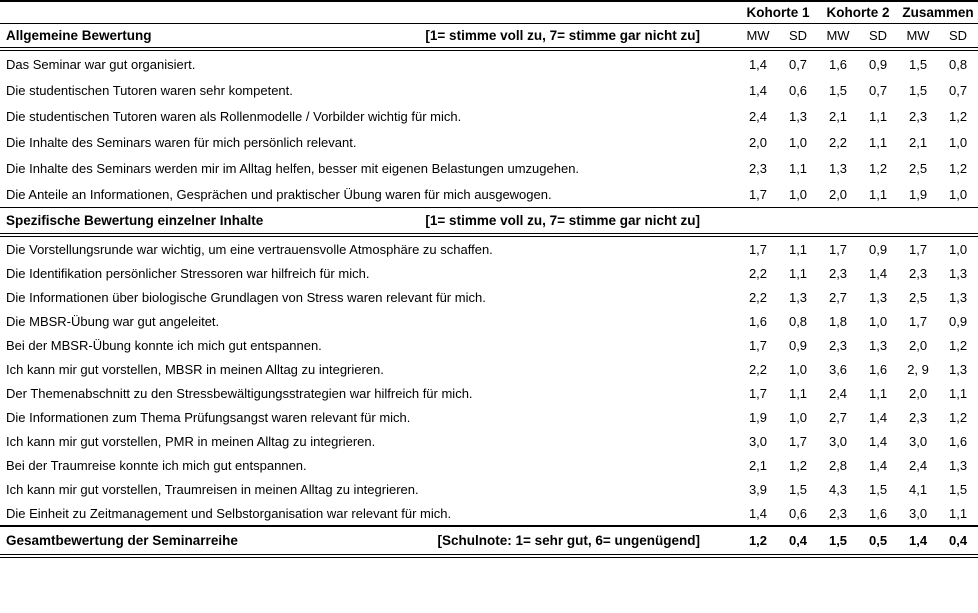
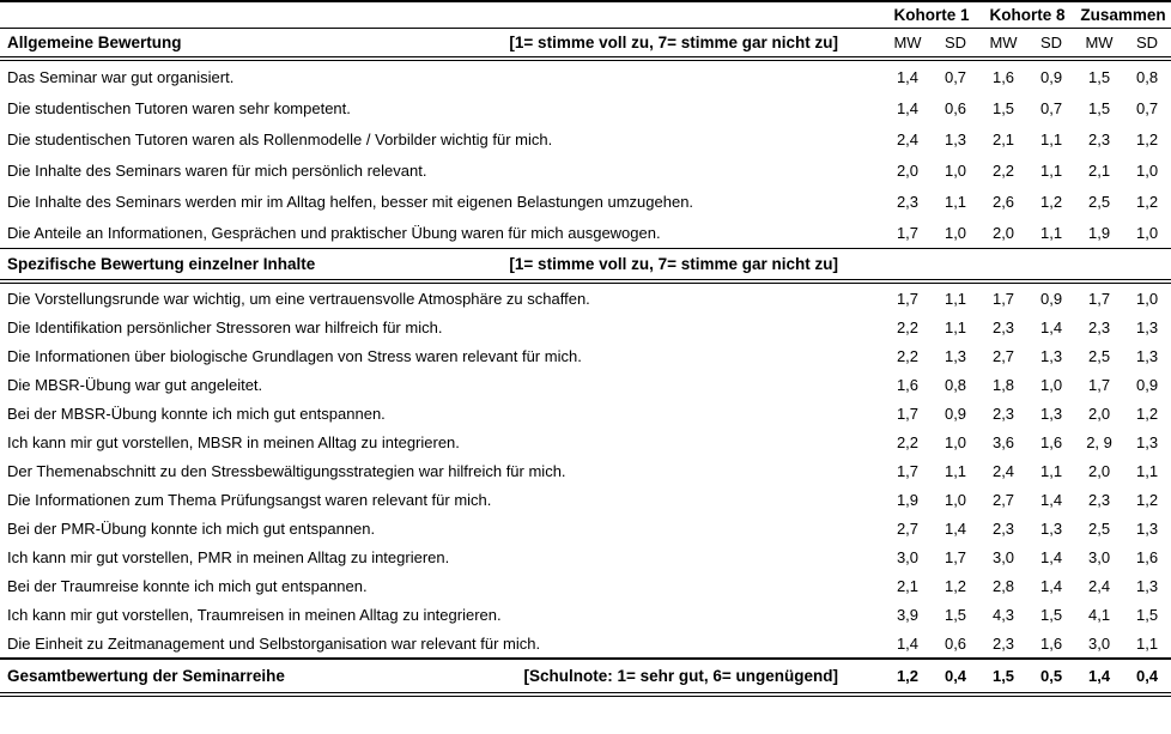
- 	Kohorte 1	Kohorte 2	Zusammen
+ 	Kohorte 1	Kohorte 8	Zusammen
  Allgemeine Bewertung [1= stimme voll zu, 7= stimme gar nicht zu]	MW	SD	MW	SD	MW	SD
  Das Seminar war gut organisiert.	1,4	0,7	1,6	0,9	1,5	0,8
  Die studentischen Tutoren waren sehr kompetent.	1,4	0,6	1,5	0,7	1,5	0,7
  Die studentischen Tutoren waren als Rollenmodelle / Vorbilder wichtig für mich.	2,4	1,3	2,1	1,1	2,3	1,2
  Die Inhalte des Seminars waren für mich persönlich relevant.	2,0	1,0	2,2	1,1	2,1	1,0
- Die Inhalte des Seminars werden mir im Alltag helfen, besser mit eigenen Belastungen umzugehen.	2,3	1,1	1,3	1,2	2,5	1,2
+ Die Inhalte des Seminars werden mir im Alltag helfen, besser mit eigenen Belastungen umzugehen.	2,3	1,1	2,6	1,2	2,5	1,2
  Die Anteile an Informationen, Gesprächen und praktischer Übung waren für mich ausgewogen.	1,7	1,0	2,0	1,1	1,9	1,0
  Spezifische Bewertung einzelner Inhalte [1= stimme voll zu, 7= stimme gar nicht zu]
  Die Vorstellungsrunde war wichtig, um eine vertrauensvolle Atmosphäre zu schaffen.	1,7	1,1	1,7	0,9	1,7	1,0
  Die Identifikation persönlicher Stressoren war hilfreich für mich.	2,2	1,1	2,3	1,4	2,3	1,3
  Die Informationen über biologische Grundlagen von Stress waren relevant für mich.	2,2	1,3	2,7	1,3	2,5	1,3
  Die MBSR-Übung war gut angeleitet.	1,6	0,8	1,8	1,0	1,7	0,9
  Bei der MBSR-Übung konnte ich mich gut entspannen.	1,7	0,9	2,3	1,3	2,0	1,2
  Ich kann mir gut vorstellen, MBSR in meinen Alltag zu integrieren.	2,2	1,0	3,6	1,6	2, 9	1,3
  Der Themenabschnitt zu den Stressbewältigungsstrategien war hilfreich für mich.	1,7	1,1	2,4	1,1	2,0	1,1
  Die Informationen zum Thema Prüfungsangst waren relevant für mich.	1,9	1,0	2,7	1,4	2,3	1,2
+ Bei der PMR-Übung konnte ich mich gut entspannen.	2,7	1,4	2,3	1,3	2,5	1,3
  Ich kann mir gut vorstellen, PMR in meinen Alltag zu integrieren.	3,0	1,7	3,0	1,4	3,0	1,6
  Bei der Traumreise konnte ich mich gut entspannen.	2,1	1,2	2,8	1,4	2,4	1,3
  Ich kann mir gut vorstellen, Traumreisen in meinen Alltag zu integrieren.	3,9	1,5	4,3	1,5	4,1	1,5
  Die Einheit zu Zeitmanagement und Selbstorganisation war relevant für mich.	1,4	0,6	2,3	1,6	3,0	1,1
  Gesamtbewertung der Seminarreihe [Schulnote: 1= sehr gut, 6= ungenügend]	1,2	0,4	1,5	0,5	1,4	0,4
